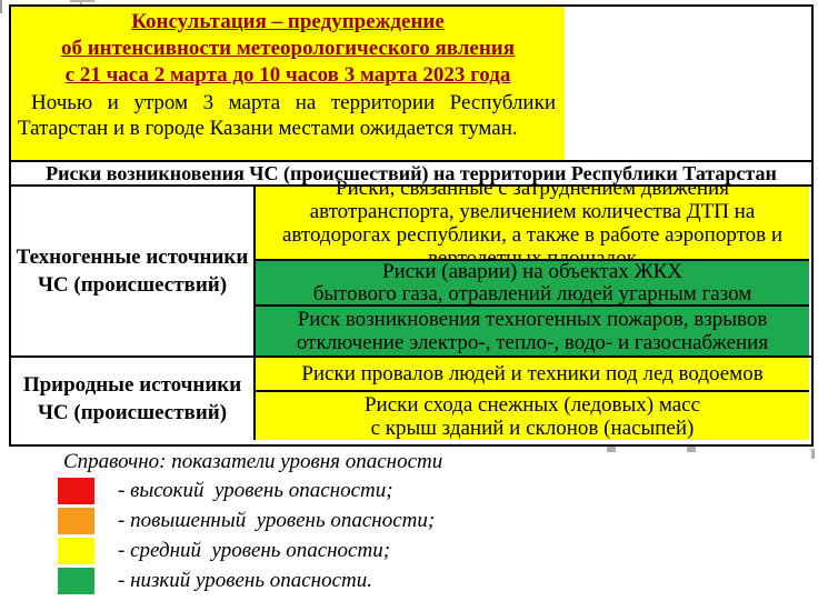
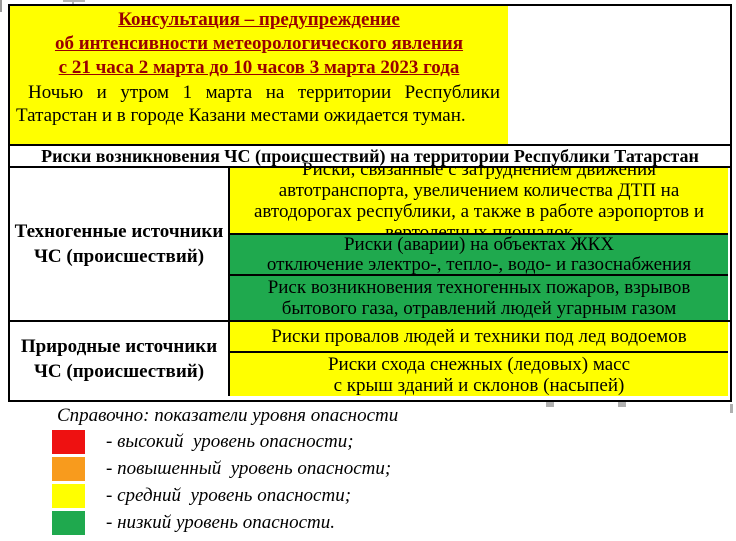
  Консультация – предупреждение
  об интенсивности метеорологического явления
  с 21 часа 2 марта до 10 часов 3 марта 2023 года
- Ночью и утром 3 марта на территории Республики Татарстан и в городе Казани местами ожидается туман.
+ Ночью и утром 1 марта на территории Республики Татарстан и в городе Казани местами ожидается туман.
  Риски возникновения ЧС (происшествий) на территории Республики Татарстан
  Техногенные источники
  ЧС (происшествий)
  Риски, связанные с затруднением движения автотранспорта, увеличением количества ДТП на автодорогах республики, а также в работе аэропортов и вертолетных площадок
  Риски (аварии) на объектах ЖКХ
- бытового газа, отравлений людей угарным газом
+ отключение электро-, тепло-, водо- и газоснабжения
  Риск возникновения техногенных пожаров, взрывов
- отключение электро-, тепло-, водо- и газоснабжения
+ бытового газа, отравлений людей угарным газом
  Природные источники
  ЧС (происшествий)
  Риски провалов людей и техники под лед водоемов
  Риски схода снежных (ледовых) масс
  с крыш зданий и склонов (насыпей)
  Справочно: показатели уровня опасности
  - высокий уровень опасности;
  - повышенный уровень опасности;
  - средний уровень опасности;
  - низкий уровень опасности.
